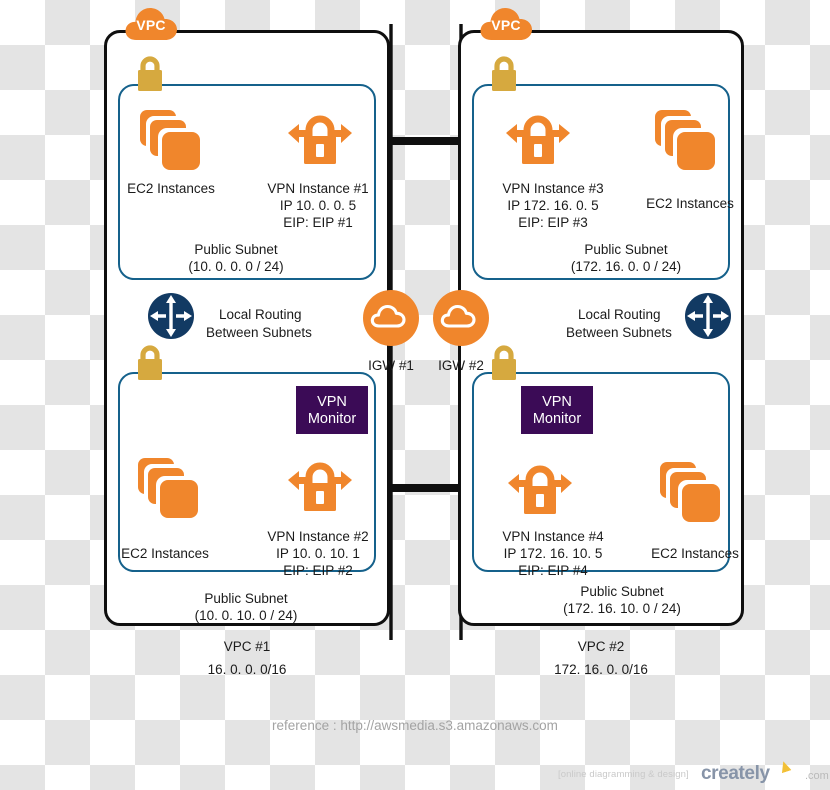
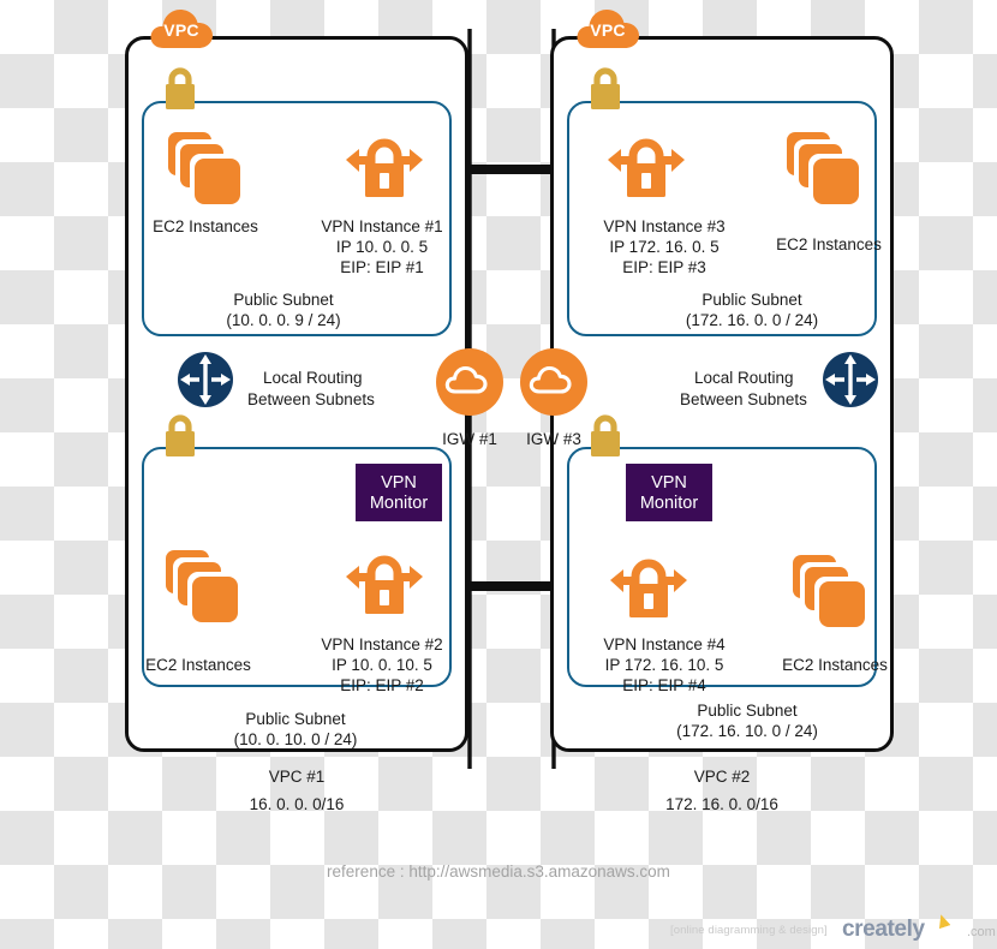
  VPC
  VPC
  VPN
  Monitor
  VPN
  Monitor
  EC2 Instances
  VPN Instance #1
  IP 10. 0. 0. 5
  EIP: EIP #1
  Public Subnet
- (10. 0. 0. 0 / 24)
+ (10. 0. 0. 9 / 24)
  Local Routing
  Between Subnets
  EC2 Instances
  VPN Instance #2
- IP 10. 0. 10. 1
+ IP 10. 0. 10. 5
  EIP: EIP #2
  Public Subnet
  (10. 0. 10. 0 / 24)
  VPN Instance #3
  IP 172. 16. 0. 5
  EIP: EIP #3
  EC2 Instances
  Public Subnet
  (172. 16. 0. 0 / 24)
  Local Routing
  Between Subnets
  VPN Instance #4
  IP 172. 16. 10. 5
  EIP: EIP #4
  EC2 Instances
  Public Subnet
  (172. 16. 10. 0 / 24)
  IGW #1
- IGW #2
+ IGW #3
  VPC #1
  16. 0. 0. 0/16
  VPC #2
  172. 16. 0. 0/16
  reference : http://awsmedia.s3.amazonaws.com
  [online diagramming & design]
  creately
  .com
